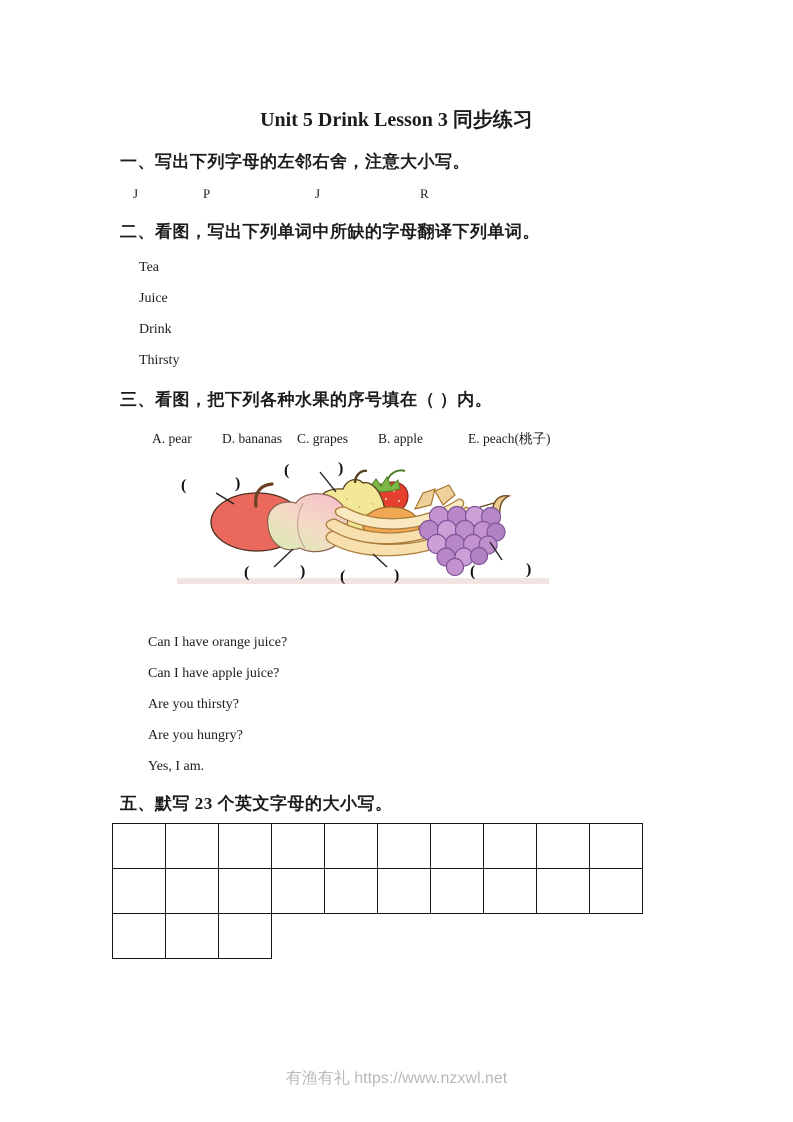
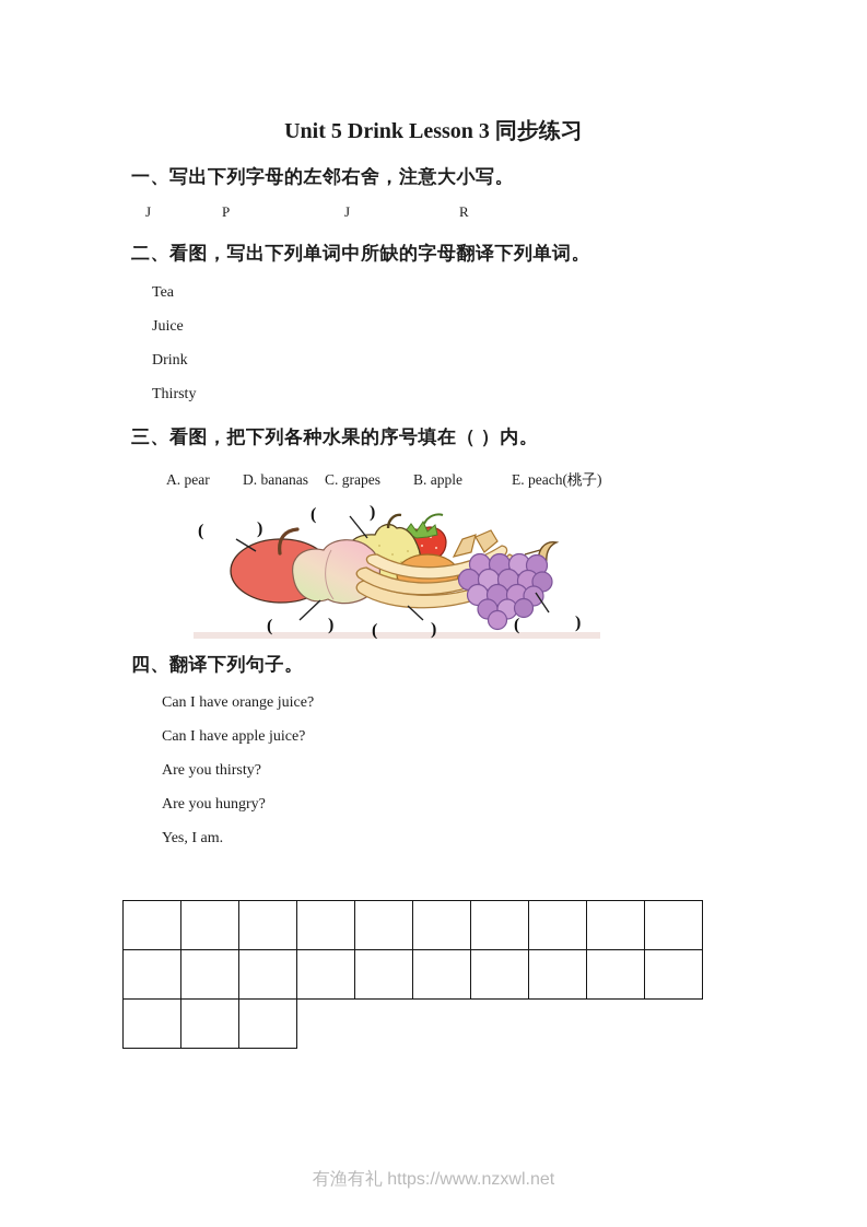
  Unit 5 Drink Lesson 3 同步练习
  一、写出下列字母的左邻右舍，注意大小写。
  J
  P
  J
  R
  二、看图，写出下列单词中所缺的字母翻译下列单词。
  Tea
  Juice
  Drink
  Thirsty
  三、看图，把下列各种水果的序号填在（ ）内。
  A. pear
  D. bananas
  C. grapes
  B. apple
  E. peach(桃子)
  (
  )
  (
  )
  (
  )
  (
  )
  (
  )
+ 四、翻译下列句子。
  Can I have orange juice?
  Can I have apple juice?
  Are you thirsty?
  Are you hungry?
  Yes, I am.
- 五、默写 23 个英文字母的大小写。
  有渔有礼 https://www.nzxwl.net
